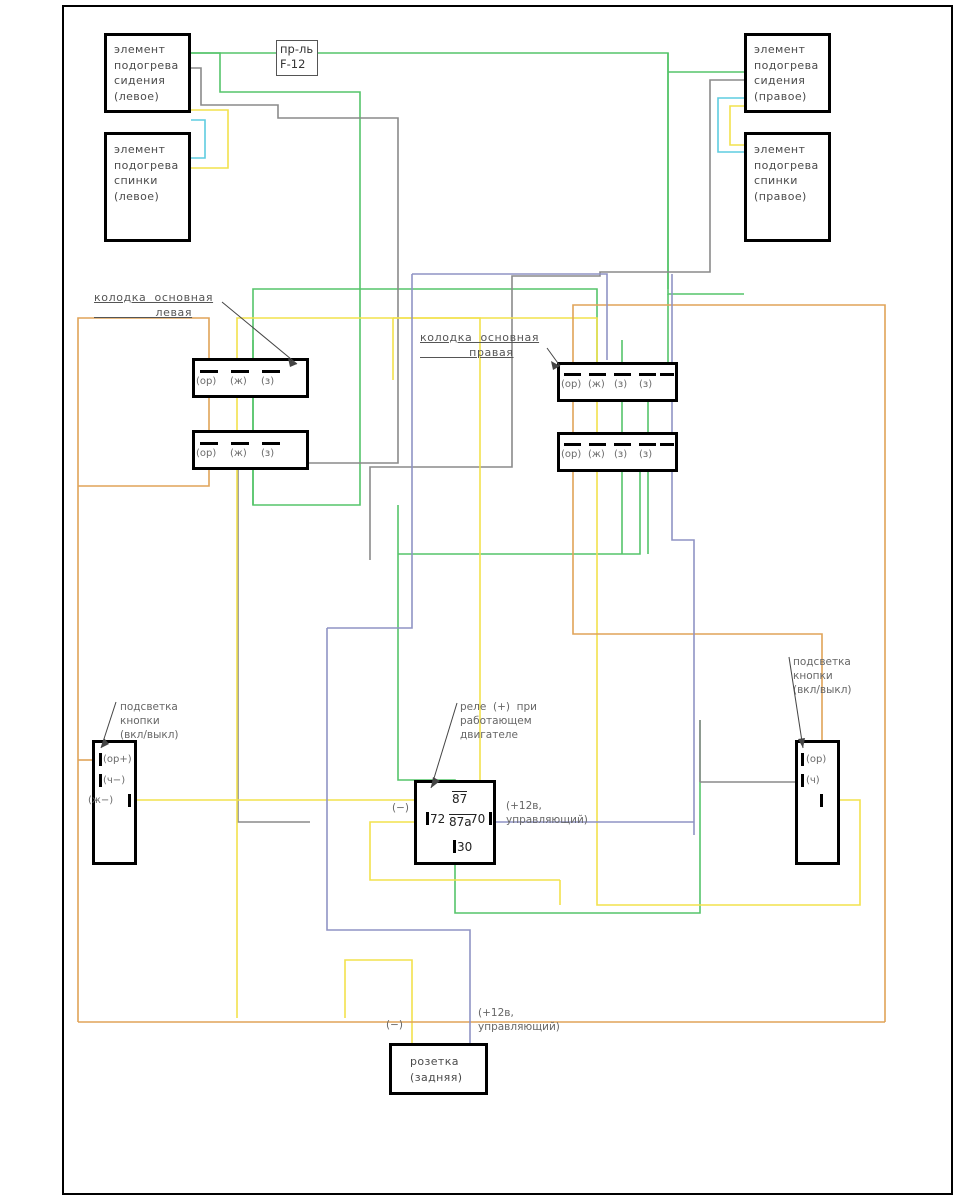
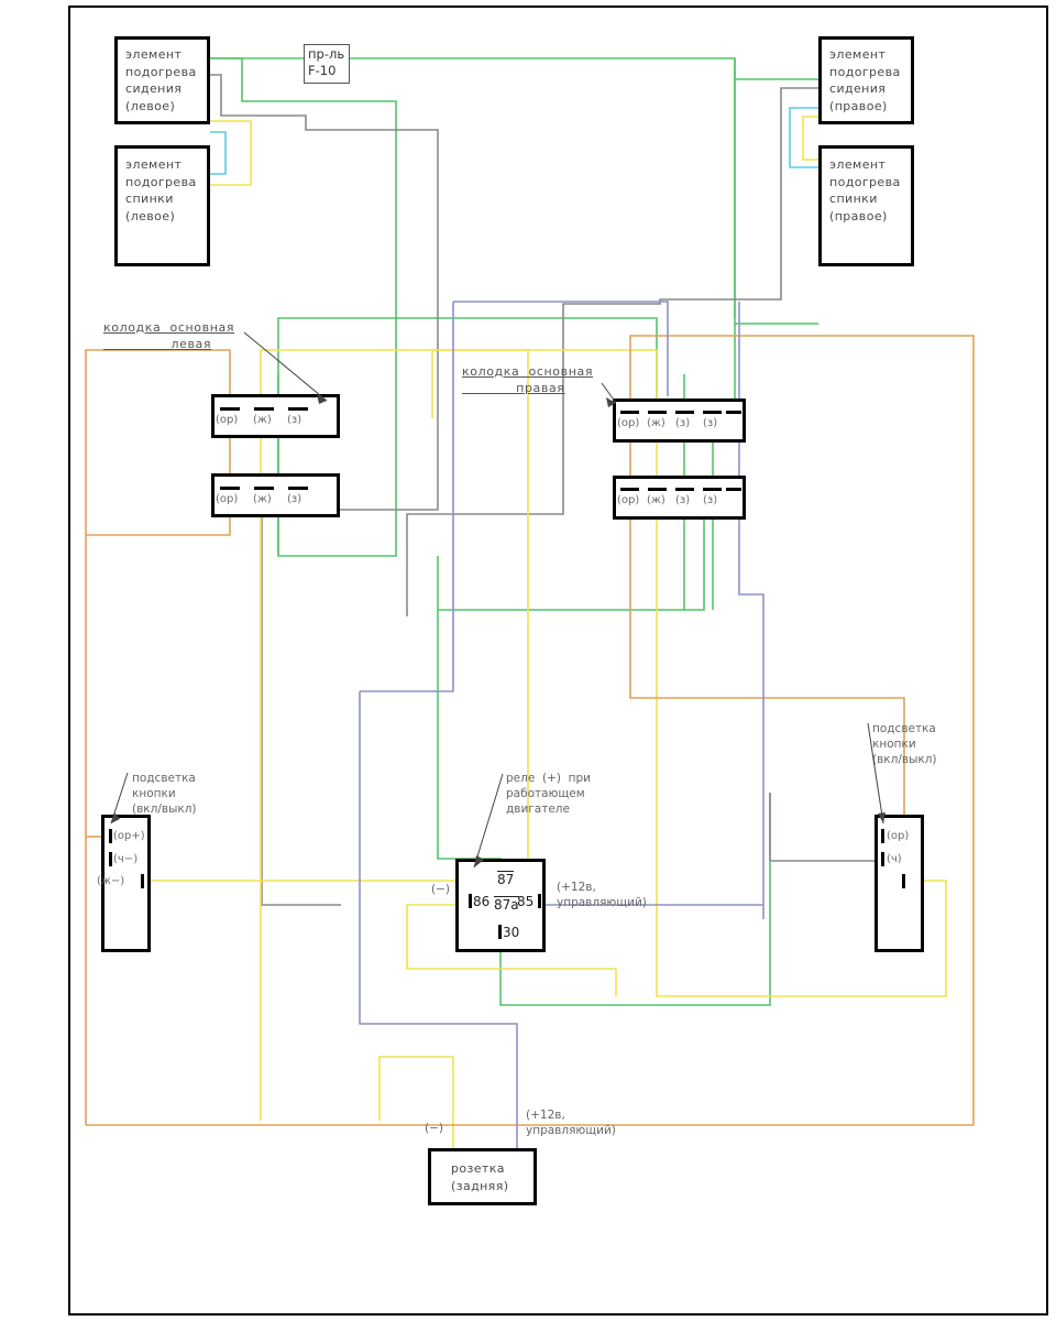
  элемент
  подогрева
  сидения
  (левое)
  элемент
  подогрева
  спинки
  (левое)
  элемент
  подогрева
  сидения
  (правое)
  элемент
  подогрева
  спинки
  (правое)
  пр-ль
- F-12
+ F-10
  колодка основная
  левая
  (ор)
  (ж)
  (з)
  (ор)
  (ж)
  (з)
  колодка основная
  правая
  (ор)
  (ж)
  (з)
  (з)
  (ор)
  (ж)
  (з)
  (з)
  подсветка
  кнопки
  (вкл/выкл)
  (ор+)
  (ч−)
  (ж−)
  подсветка
  кнопки
  (вкл/выкл)
  (ор)
  (ч)
  реле (+) при
  работающем
  двигателе
  87
  87a
- 72
+ 86
- 70
+ 85
  30
  (−)
  (+12в,
  управляющий)
  розетка
  (задняя)
  (−)
  (+12в,
  управляющий)
